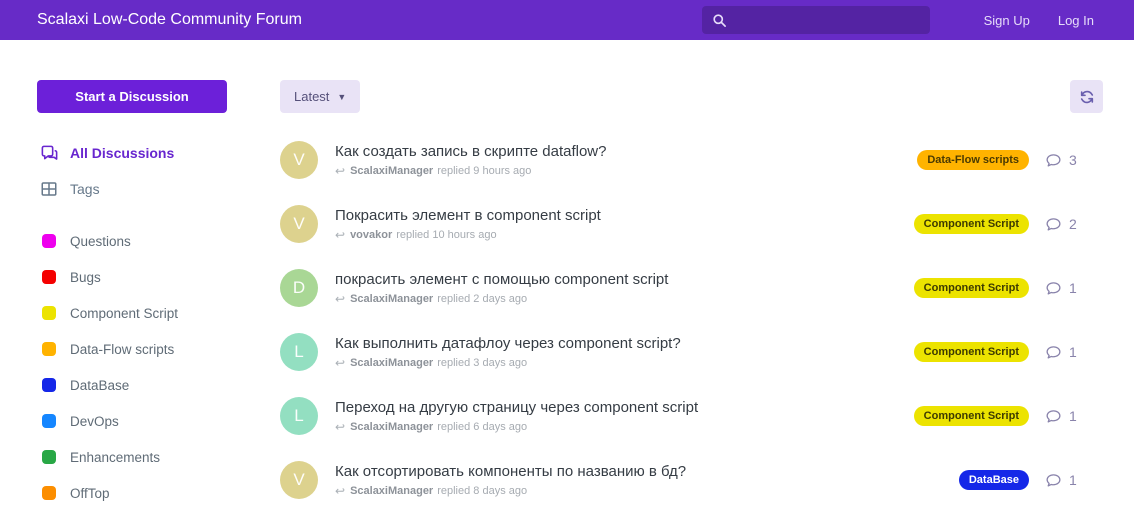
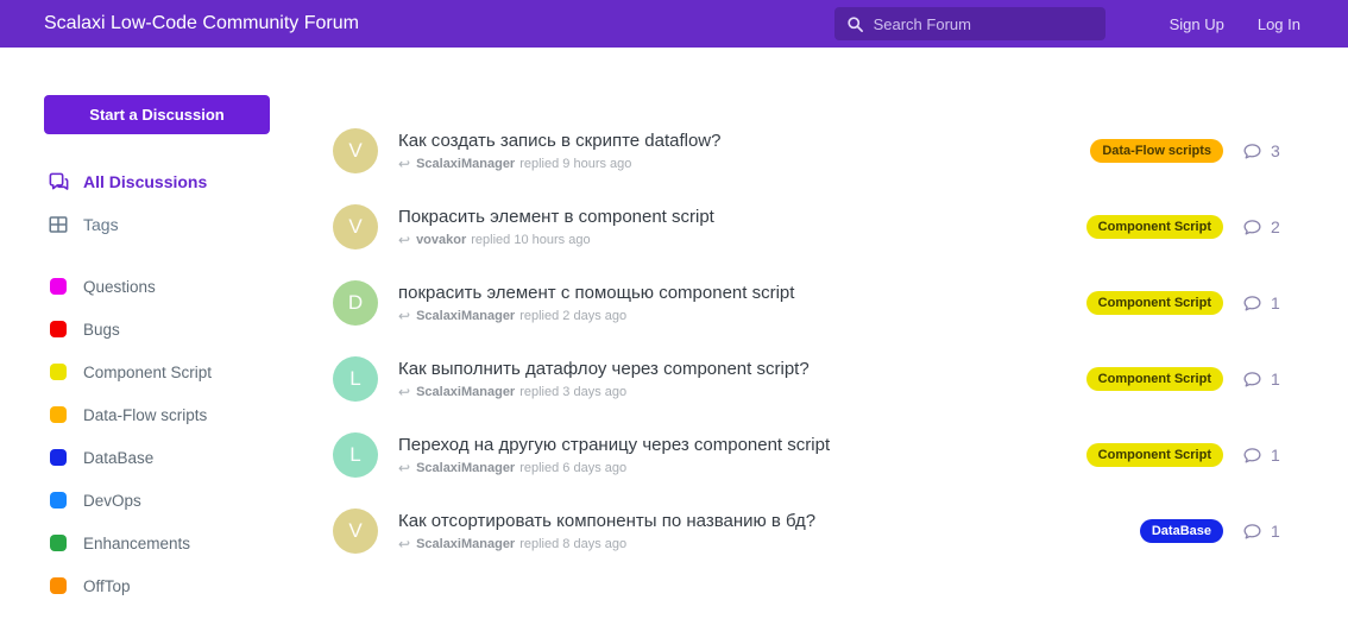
  Scalaxi Low-Code Community Forum
+ Search Forum
  Sign Up
  Log In
  Start a Discussion
  All Discussions
  Tags
  Questions
  Bugs
  Component Script
  Data-Flow scripts
  DataBase
  DevOps
  Enhancements
  OffTop
- Latest
- ▼
  V
  Как создать запись в скрипте dataflow?
  ↩
  ScalaxiManager
  replied 9 hours ago
  Data-Flow scripts
  3
  V
  Покрасить элемент в component script
  ↩
  vovakor
  replied 10 hours ago
  Component Script
  2
  D
  покрасить элемент с помощью component script
  ↩
  ScalaxiManager
  replied 2 days ago
  Component Script
  1
  L
  Как выполнить датафлоу через component script?
  ↩
  ScalaxiManager
  replied 3 days ago
  Component Script
  1
  L
  Переход на другую страницу через component script
  ↩
  ScalaxiManager
  replied 6 days ago
  Component Script
  1
  V
  Как отсортировать компоненты по названию в бд?
  ↩
  ScalaxiManager
  replied 8 days ago
  DataBase
  1
